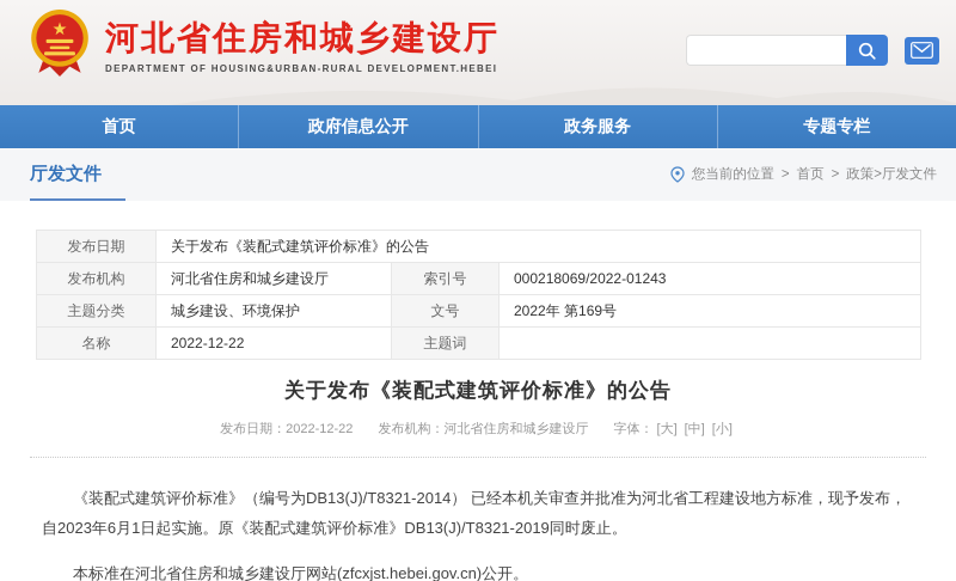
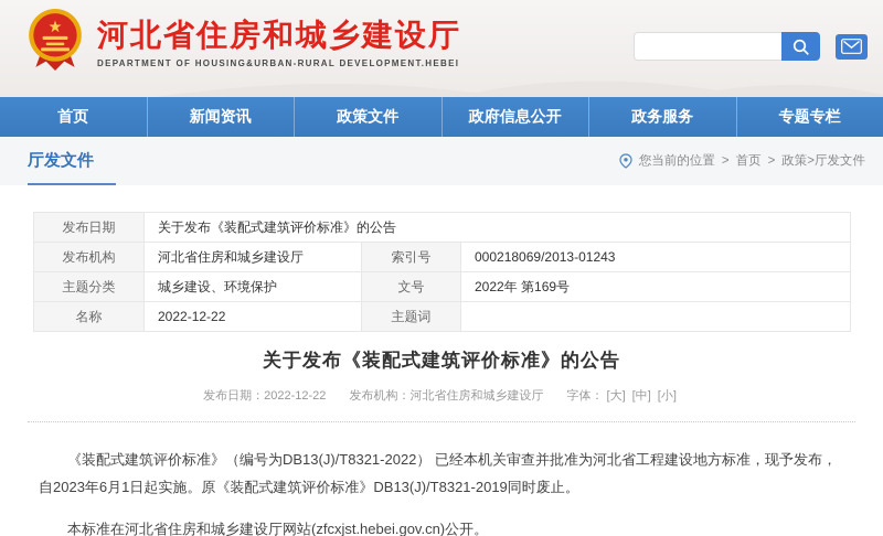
  ★
  河北省住房和城乡建设厅
  DEPARTMENT OF HOUSING&URBAN-RURAL DEVELOPMENT.HEBEI
  首页
+ 新闻资讯
+ 政策文件
  政府信息公开
  政务服务
  专题专栏
  厅发文件
  您当前的位置
  >
  首页
  >
  政策>厅发文件
  发布日期	关于发布《装配式建筑评价标准》的公告
- 发布机构	河北省住房和城乡建设厅	索引号	000218069/2022-01243
+ 发布机构	河北省住房和城乡建设厅	索引号	000218069/2013-01243
  主题分类	城乡建设、环境保护	文号	2022年 第169号
  名称	2022-12-22	主题词
  关于发布《装配式建筑评价标准》的公告
  发布日期：2022-12-22 发布机构：河北省住房和城乡建设厅 字体： [大] [中] [小]
- 《装配式建筑评价标准》（编号为DB13(J)/T8321-2014） 已经本机关审查并批准为河北省工程建设地方标准，现予发布，自2023年6月1日起实施。原《装配式建筑评价标准》DB13(J)/T8321-2019同时废止。
+ 《装配式建筑评价标准》（编号为DB13(J)/T8321-2022） 已经本机关审查并批准为河北省工程建设地方标准，现予发布，自2023年6月1日起实施。原《装配式建筑评价标准》DB13(J)/T8321-2019同时废止。
  本标准在河北省住房和城乡建设厅网站(zfcxjst.hebei.gov.cn)公开。
